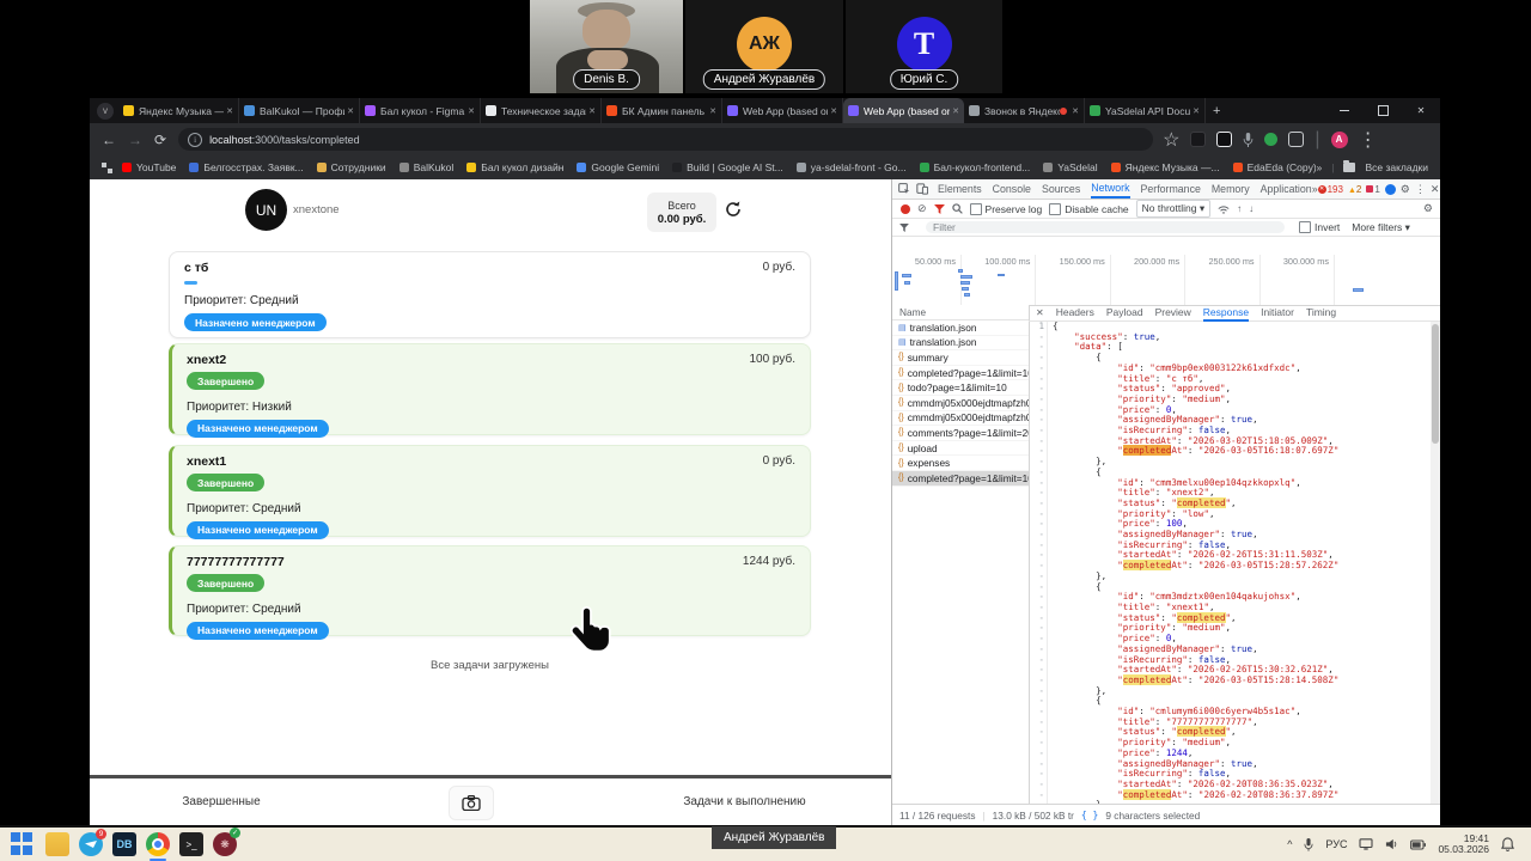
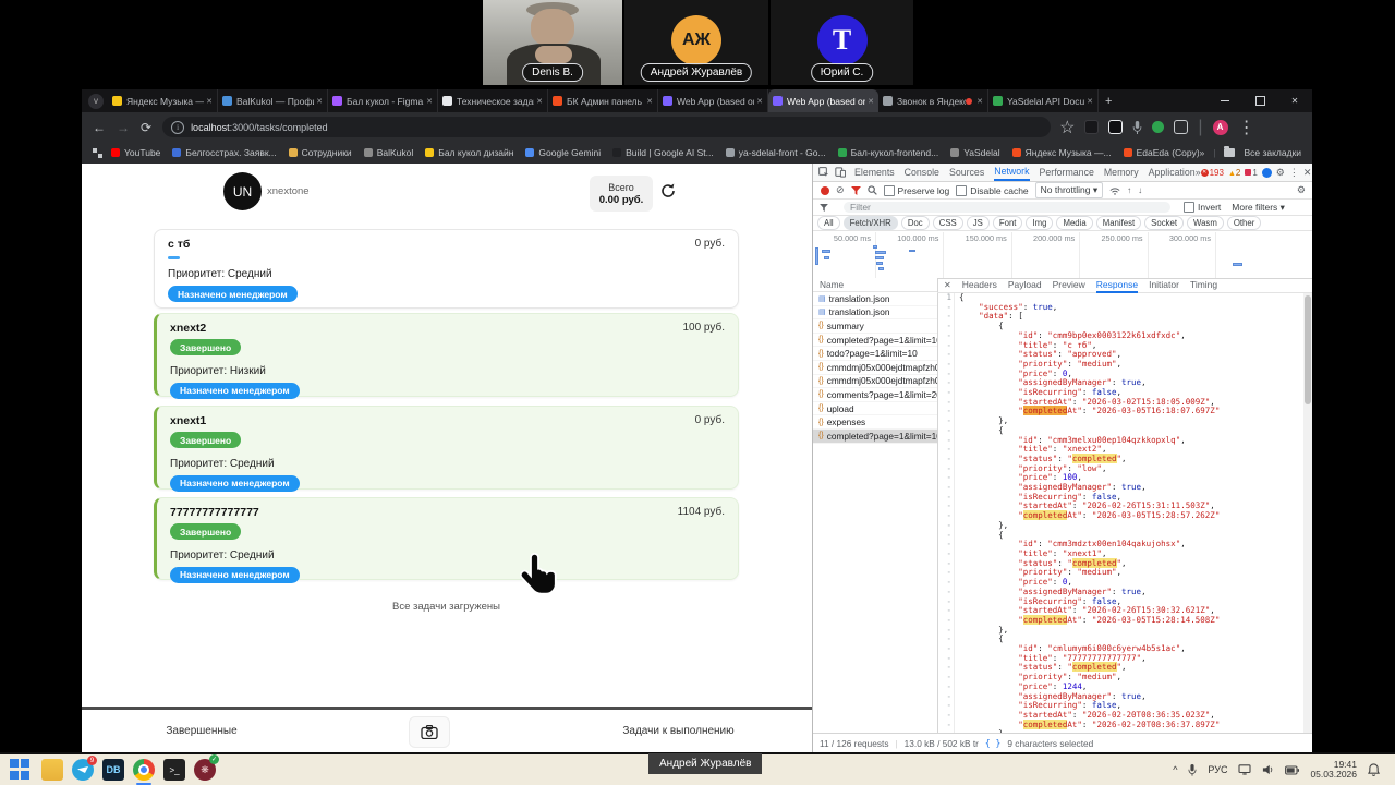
  Denis B.
  АЖ
  Андрей Журавлёв
  T
  Юрий С.
  v
  Яндекс Музыка —
  BalKukol — Проф
  Бал кукол - Figma
  Техническое зада
  БК Админ панель
  Web App (based o
  Web App (based o
  Звонок в Яндек
  YaSdelal API Docu
  +
  ✕
  ←
  →
  ⟳
  i
  localhost
  :3000/tasks/completed
  ☆
  |
  A
  ⋮
  YouTube
  Белгосстрах. Заявк...
  Сотрудники
  BalKukol
  Бал кукол дизайн
  Google Gemini
  Build | Google AI St...
  ya-sdelal-front - Go...
  Бал-кукол-frontend...
  YaSdelal
  Яндекс Музыка —...
  »
  |
  Все закладки
  UN
  xnextone
  Всего
  0.00 руб.
  с тб
  0 руб.
  Приоритет: Средний
  Назначено менеджером
  xnext2
  100 руб.
  Завершено
  Приоритет: Низкий
  Назначено менеджером
  xnext1
  0 руб.
  Завершено
  Приоритет: Средний
  Назначено менеджером
  77777777777777
- 1244 руб.
+ 1104 руб.
  Завершено
  Приоритет: Средний
  Назначено менеджером
  Все задачи загружены
  Завершенные
  Задачи к выполнению
  Elements
  Console
  Sources
  Network
  Performance
  Memory
  Application
  »
  193
  1
  ⚙
  ⋮
  ✕
  ⊘
  Preserve log
  Disable cache
  No throttling ▾
  ↑
  ↓
  ⚙
  Filter
  Invert
  More filters ▾
+ All
+ Fetch/XHR
+ Doc
+ CSS
+ JS
+ Font
+ Img
+ Media
+ Manifest
+ Socket
+ Wasm
+ Other
  50.000 ms
  100.000 ms
  150.000 ms
  200.000 ms
  250.000 ms
  300.000 ms
  Name
  translation.json
  translation.json
  summary
  completed?page=1&limit=1
  todo?page=1&limit=10
  cmmdmj05x000ejdtmapfzh
  cmmdmj05x000ejdtmapfzh
  comments?page=1&limit=2
  upload
  expenses
  completed?page=1&limit=1
  ✕
  Headers
  Payload
  Preview
  Response
  Initiator
  Timing
  1
  {
  -
  "success": true,
  -
  "data": [
  -
  {
  -
  "id": "cmm9bp0ex0003122k61xdfxdc",
  -
  "title": "с тб",
  -
  "status": "approved",
  -
  "priority": "medium",
  -
  "price": 0,
  -
  "assignedByManager": true,
  -
  "isRecurring": false,
  -
  "startedAt": "2026-03-02T15:18:05.009Z",
  -
  "completedAt": "2026-03-05T16:18:07.697Z"
  -
  },
  -
  {
  -
  "id": "cmm3melxu00ep104qzkkopxlq",
  -
  "title": "xnext2",
  -
  "status": "completed",
  -
  "priority": "low",
  -
  "price": 100,
  -
  "assignedByManager": true,
  -
  "isRecurring": false,
  -
  "startedAt": "2026-02-26T15:31:11.503Z",
  -
  "completedAt": "2026-03-05T15:28:57.262Z"
  -
  },
  -
  {
  -
  "id": "cmm3mdztx00en104qakujohsx",
  -
  "title": "xnext1",
  -
  "status": "completed",
  -
  "priority": "medium",
  -
  "price": 0,
  -
  "assignedByManager": true,
  -
  "isRecurring": false,
  -
  "startedAt": "2026-02-26T15:30:32.621Z",
  -
  "completedAt": "2026-03-05T15:28:14.508Z"
  -
  },
  -
  {
  -
  "id": "cmlumym6i000c6yerw4b5s1ac",
  -
  "title": "77777777777777",
  -
  "status": "completed",
  -
  "priority": "medium",
  -
  "price": 1244,
  -
  "assignedByManager": true,
  -
  "isRecurring": false,
  -
  "startedAt": "2026-02-20T08:36:35.023Z",
  -
  "completedAt": "2026-02-20T08:36:37.897Z"
  11 / 126 requests
  |
  13.0 kB / 502 kB tr
  { }
  9 characters selected
  DB
  >_
  ❋
  Андрей Журавлёв
  ^
  РУС
  19:41
  05.03.2026
